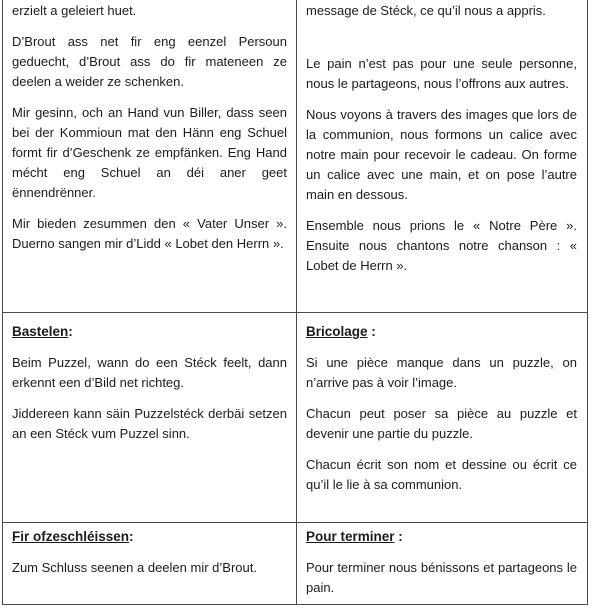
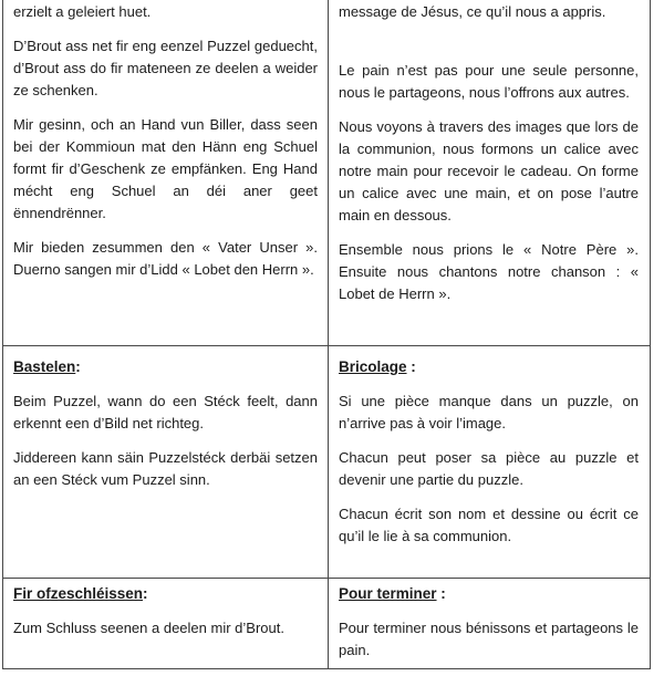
  erzielt a geleiert huet.
- D’Brout ass net fir eng eenzel Persoun geduecht, d’Brout ass do fir mateneen ze deelen a weider ze schenken.
+ D’Brout ass net fir eng eenzel Puzzel geduecht, d’Brout ass do fir mateneen ze deelen a weider ze schenken.
  Mir gesinn, och an Hand vun Biller, dass seen bei der Kommioun mat den Hänn eng Schuel formt fir d’Geschenk ze empfänken. Eng Hand mécht eng Schuel an déi aner geet ënnendrënner.
  Mir bieden zesummen den « Vater Unser ». Duerno sangen mir d’Lidd « Lobet den Herrn ».
- message de Stéck, ce qu’il nous a appris.
+ message de Jésus, ce qu’il nous a appris.
  Le pain n’est pas pour une seule personne, nous le partageons, nous l’offrons aux autres.
  Nous voyons à travers des images que lors de la communion, nous formons un calice avec notre main pour recevoir le cadeau. On forme un calice avec une main, et on pose l’autre main en dessous.
  Ensemble nous prions le « Notre Père ». Ensuite nous chantons notre chanson : « Lobet de Herrn ».
  Bastelen:
  Beim Puzzel, wann do een Stéck feelt, dann erkennt een d’Bild net richteg.
  Jiddereen kann säin Puzzelstéck derbäi setzen an een Stéck vum Puzzel sinn.
  Bricolage :
  Si une pièce manque dans un puzzle, on n’arrive pas à voir l’image.
  Chacun peut poser sa pièce au puzzle et devenir une partie du puzzle.
  Chacun écrit son nom et dessine ou écrit ce qu’il le lie à sa communion.
  Fir ofzeschléissen:
  Zum Schluss seenen a deelen mir d’Brout.
  Pour terminer :
  Pour terminer nous bénissons et partageons le pain.
